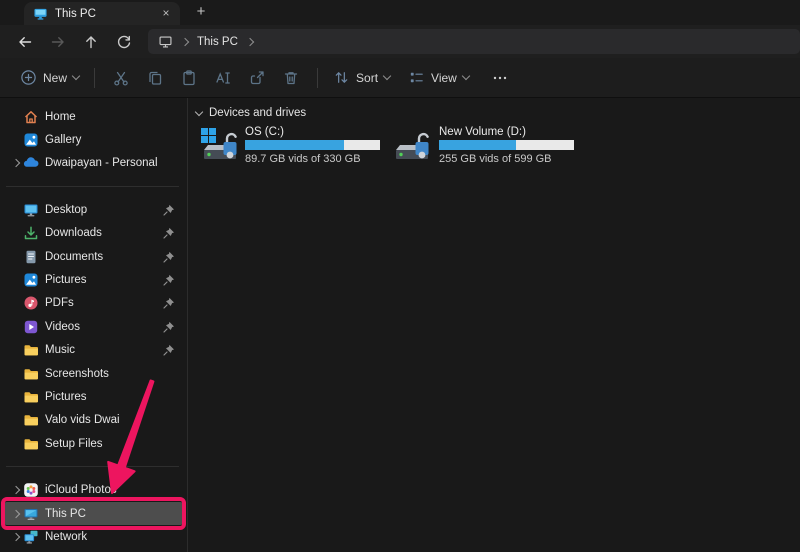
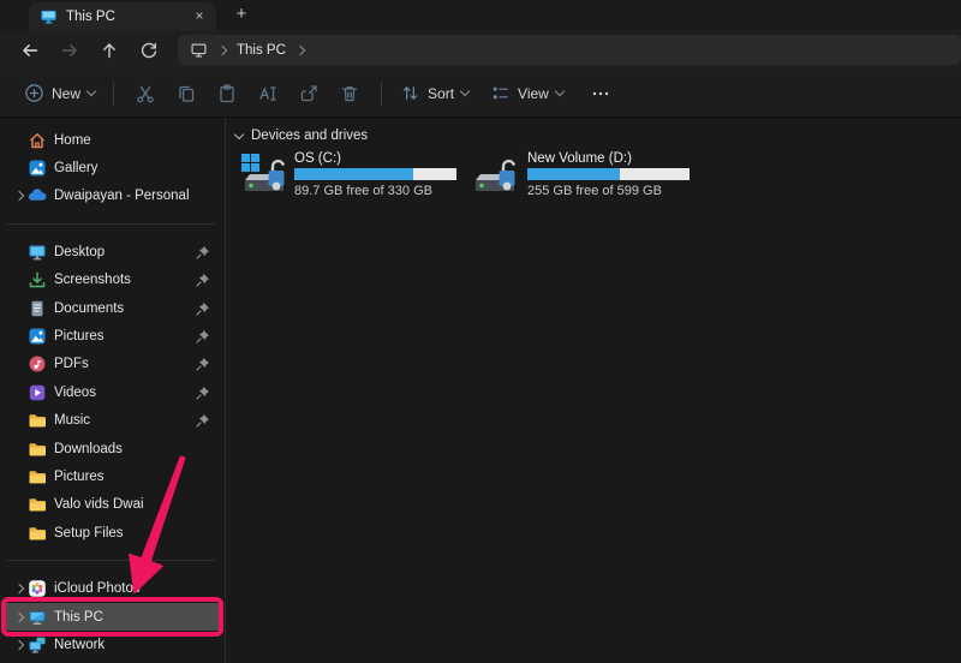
  This PC
  ×
  +
  This PC
  New
  Sort
  View
  Home
  Gallery
  Dwaipayan - Personal
  Desktop
- Downloads
+ Screenshots
  Documents
  Pictures
  PDFs
  Videos
  Music
- Screenshots
+ Downloads
  Pictures
  Valo vids Dwai
  Setup Files
  iCloud Photo
  This PC
  Network
  Devices and drives
  OS (C:)
- 89.7 GB vids of 330 GB
+ 89.7 GB free of 330 GB
  New Volume (D:)
- 255 GB vids of 599 GB
+ 255 GB free of 599 GB
